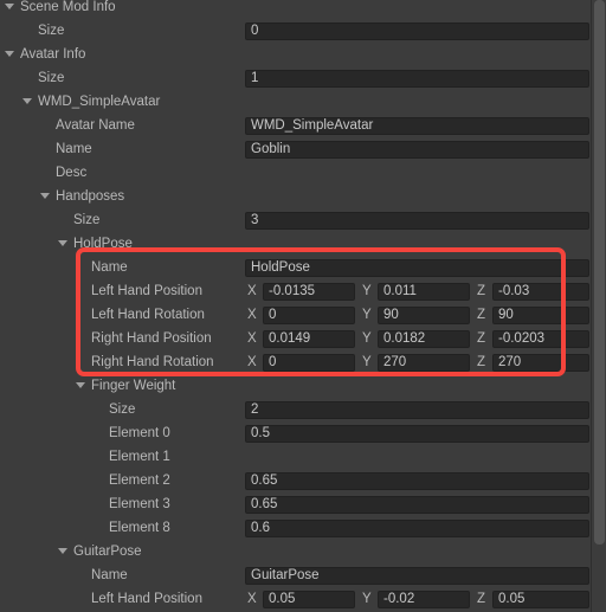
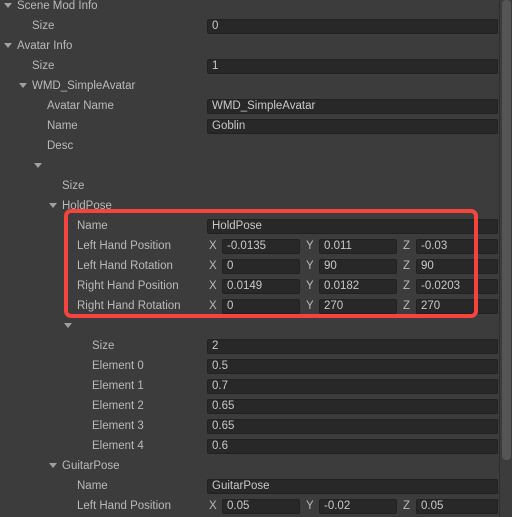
  Scene Mod Info
  Size
  0
  Avatar Info
  Size
  1
  WMD_SimpleAvatar
  Avatar Name
  WMD_SimpleAvatar
  Name
  Goblin
  Desc
- Handposes
  Size
- 3
  HoldPose
  Name
  HoldPose
  Left Hand Position
  X
  -0.0135
  Y
  0.011
  Z
  -0.03
  Left Hand Rotation
  X
  0
  Y
  90
  Z
  90
  Right Hand Position
  X
  0.0149
  Y
  0.0182
  Z
  -0.0203
  Right Hand Rotation
  X
  0
  Y
  270
  Z
  270
- Finger Weight
  Size
  2
  Element 0
  0.5
  Element 1
+ 0.7
  Element 2
  0.65
  Element 3
  0.65
- Element 8
+ Element 4
  0.6
  GuitarPose
  Name
  GuitarPose
  Left Hand Position
  X
  0.05
  Y
  -0.02
  Z
  0.05
